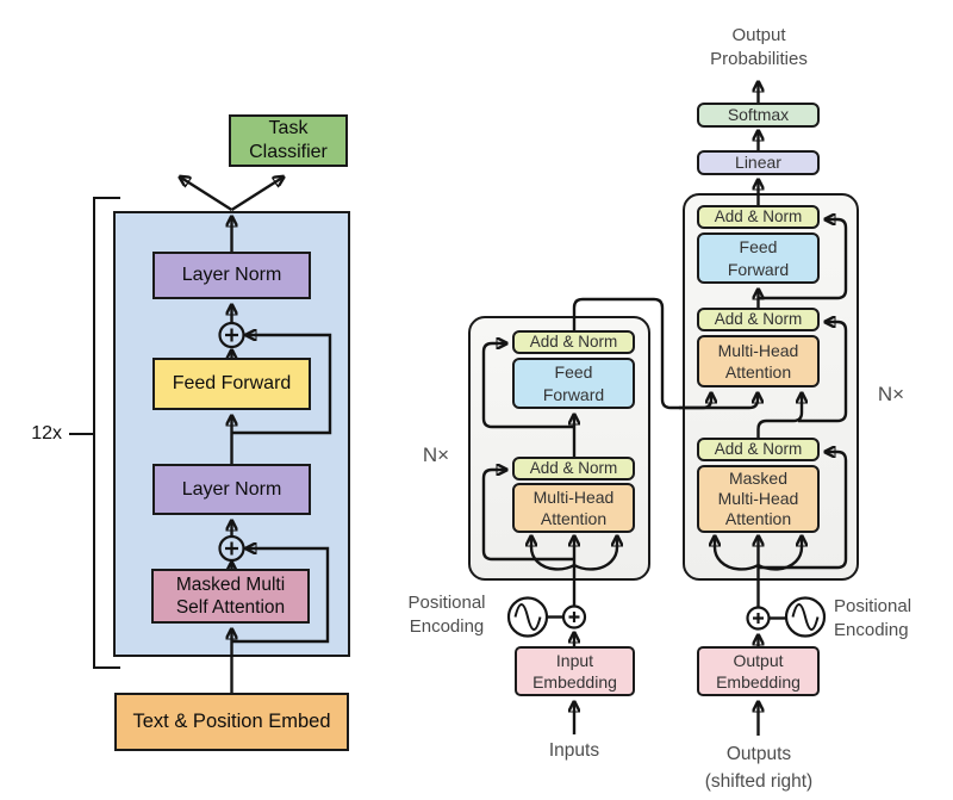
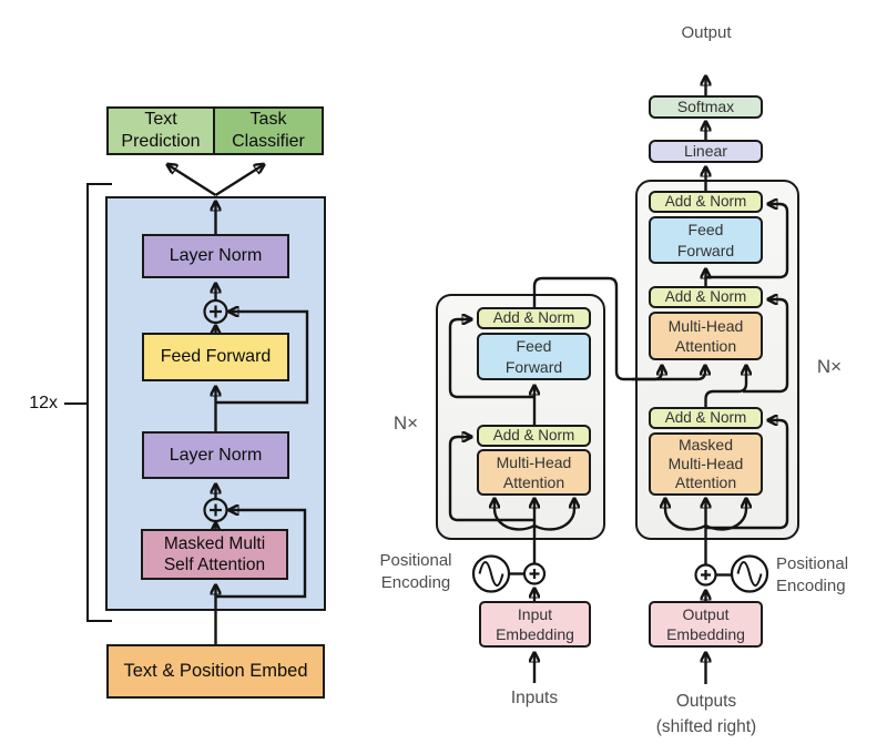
+ Text
+ Prediction
  Task
  Classifier
  Layer Norm
  Feed Forward
  Layer Norm
  Masked Multi
  Self Attention
  Text & Position Embed
  12x
  Output
- Probabilities
  Softmax
  Linear
  Add & Norm
  Feed
  Forward
  Add & Norm
  Multi-Head
  Attention
  Add & Norm
  Masked
  Multi-Head
  Attention
  Add & Norm
  Feed
  Forward
  Add & Norm
  Multi-Head
  Attention
  N×
  N×
  Positional
  Encoding
  Positional
  Encoding
  Input
  Embedding
  Output
  Embedding
  Inputs
  Outputs
  (shifted right)
